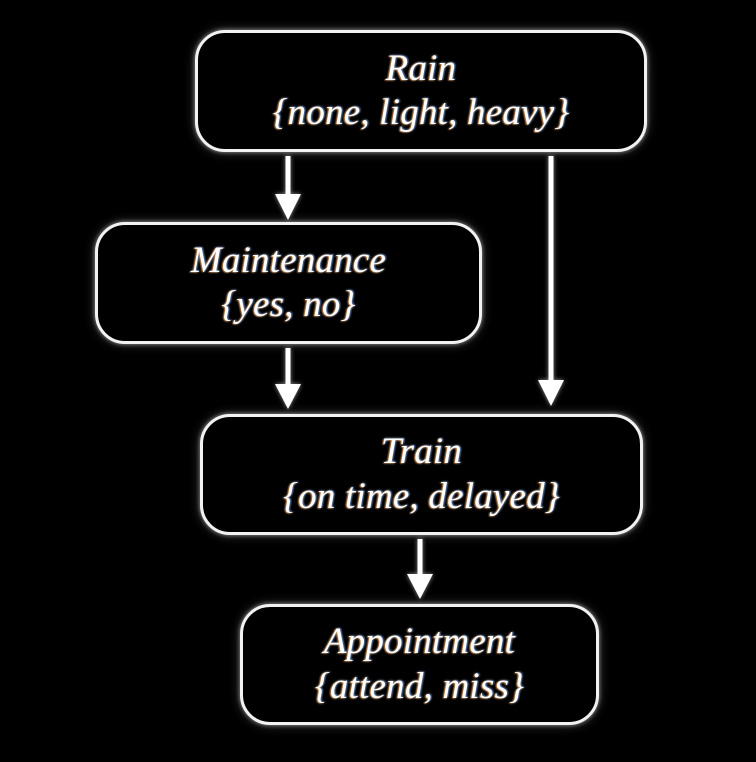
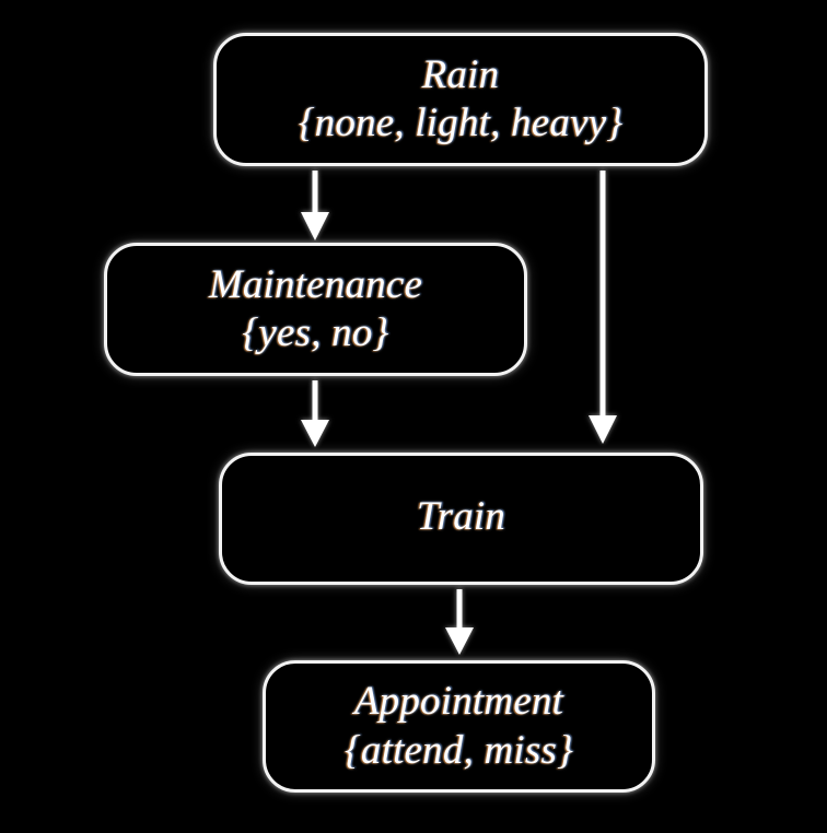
  Rain
  {none, light, heavy}
  Maintenance
  {yes, no}
  Train
- {on time, delayed}
  Appointment
  {attend, miss}
